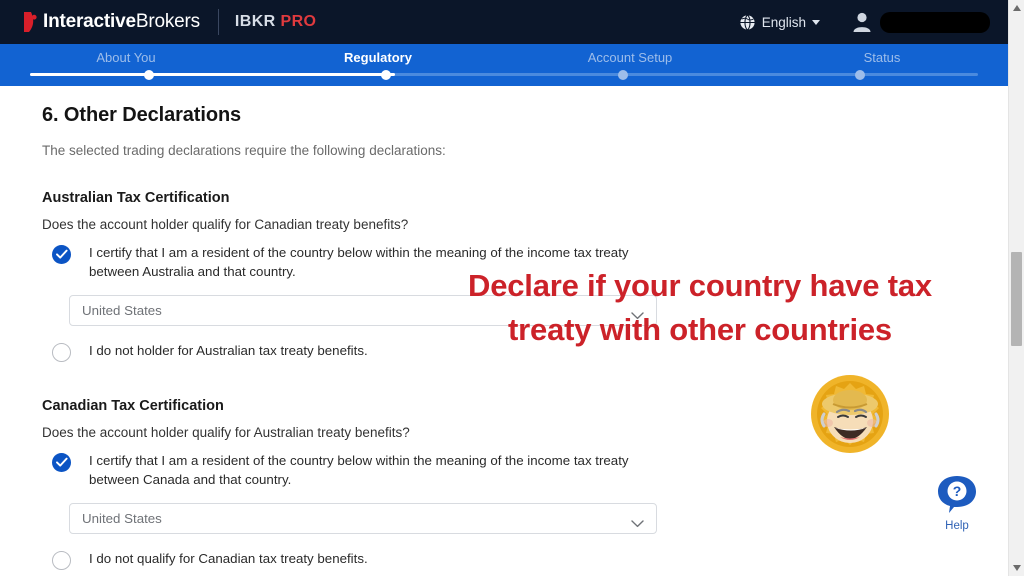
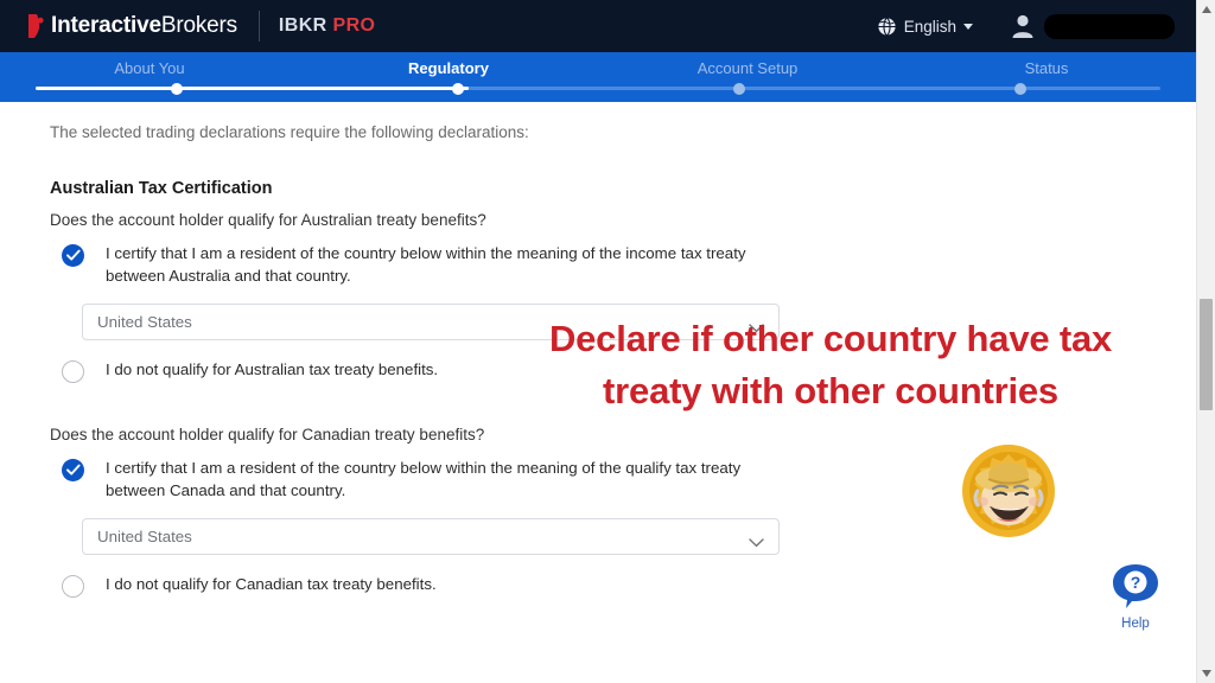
  InteractiveBrokers
  IBKR PRO
  English
  About You
  Regulatory
  Account Setup
  Status
- 6. Other Declarations
  The selected trading declarations require the following declarations:
  Australian Tax Certification
- Does the account holder qualify for Canadian treaty benefits?
+ Does the account holder qualify for Australian treaty benefits?
  I certify that I am a resident of the country below within the meaning of the income tax treaty between Australia and that country.
  United States
- I do not holder for Australian tax treaty benefits.
+ I do not qualify for Australian tax treaty benefits.
- Canadian Tax Certification
- Does the account holder qualify for Australian treaty benefits?
+ Does the account holder qualify for Canadian treaty benefits?
- I certify that I am a resident of the country below within the meaning of the income tax treaty between Canada and that country.
+ I certify that I am a resident of the country below within the meaning of the qualify tax treaty between Canada and that country.
  United States
  I do not qualify for Canadian tax treaty benefits.
- Declare if your country have tax
+ Declare if other country have tax
  treaty with other countries
  ?
  Help
